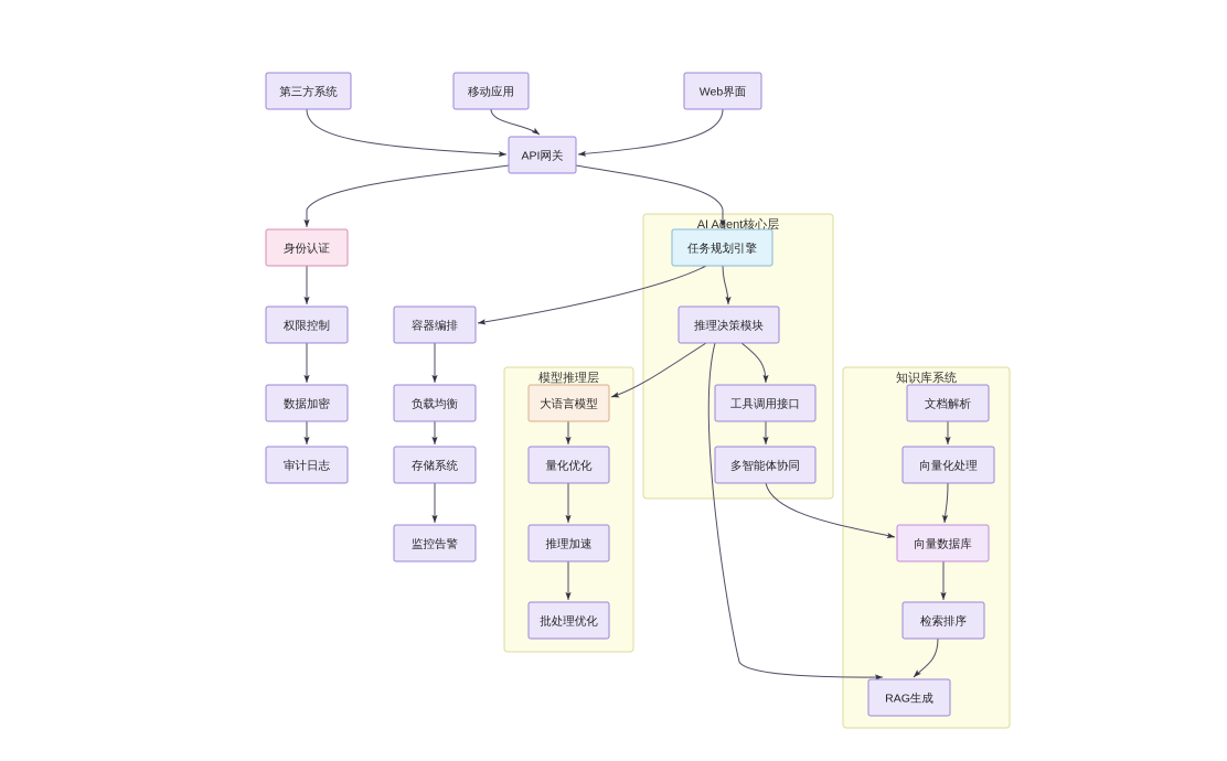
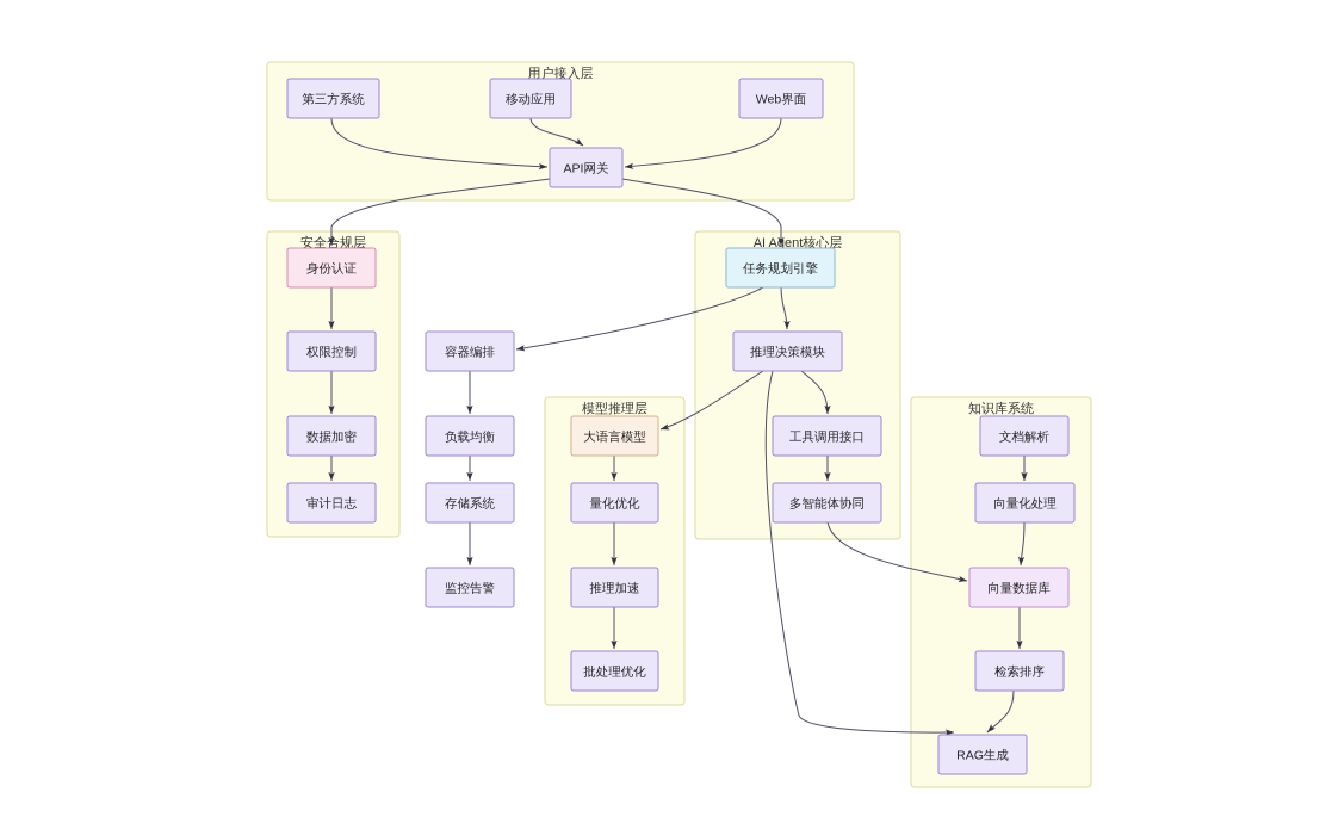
+ 用户接入层
+ 安全合规层
  模型推理层
  AI Aent核心层
  知识库系统
  第三方系统
  移动应用
  Web界面
  API网关
  身份认证
  权限控制
  数据加密
  审计日志
  容器编排
  负载均衡
  存储系统
  监控告警
  大语言模型
  量化优化
  推理加速
  批处理优化
  任务规划引擎
  推理决策模块
  工具调用接口
  多智能体协同
  文档解析
  向量化处理
  向量数据库
  检索排序
  RAG生成
